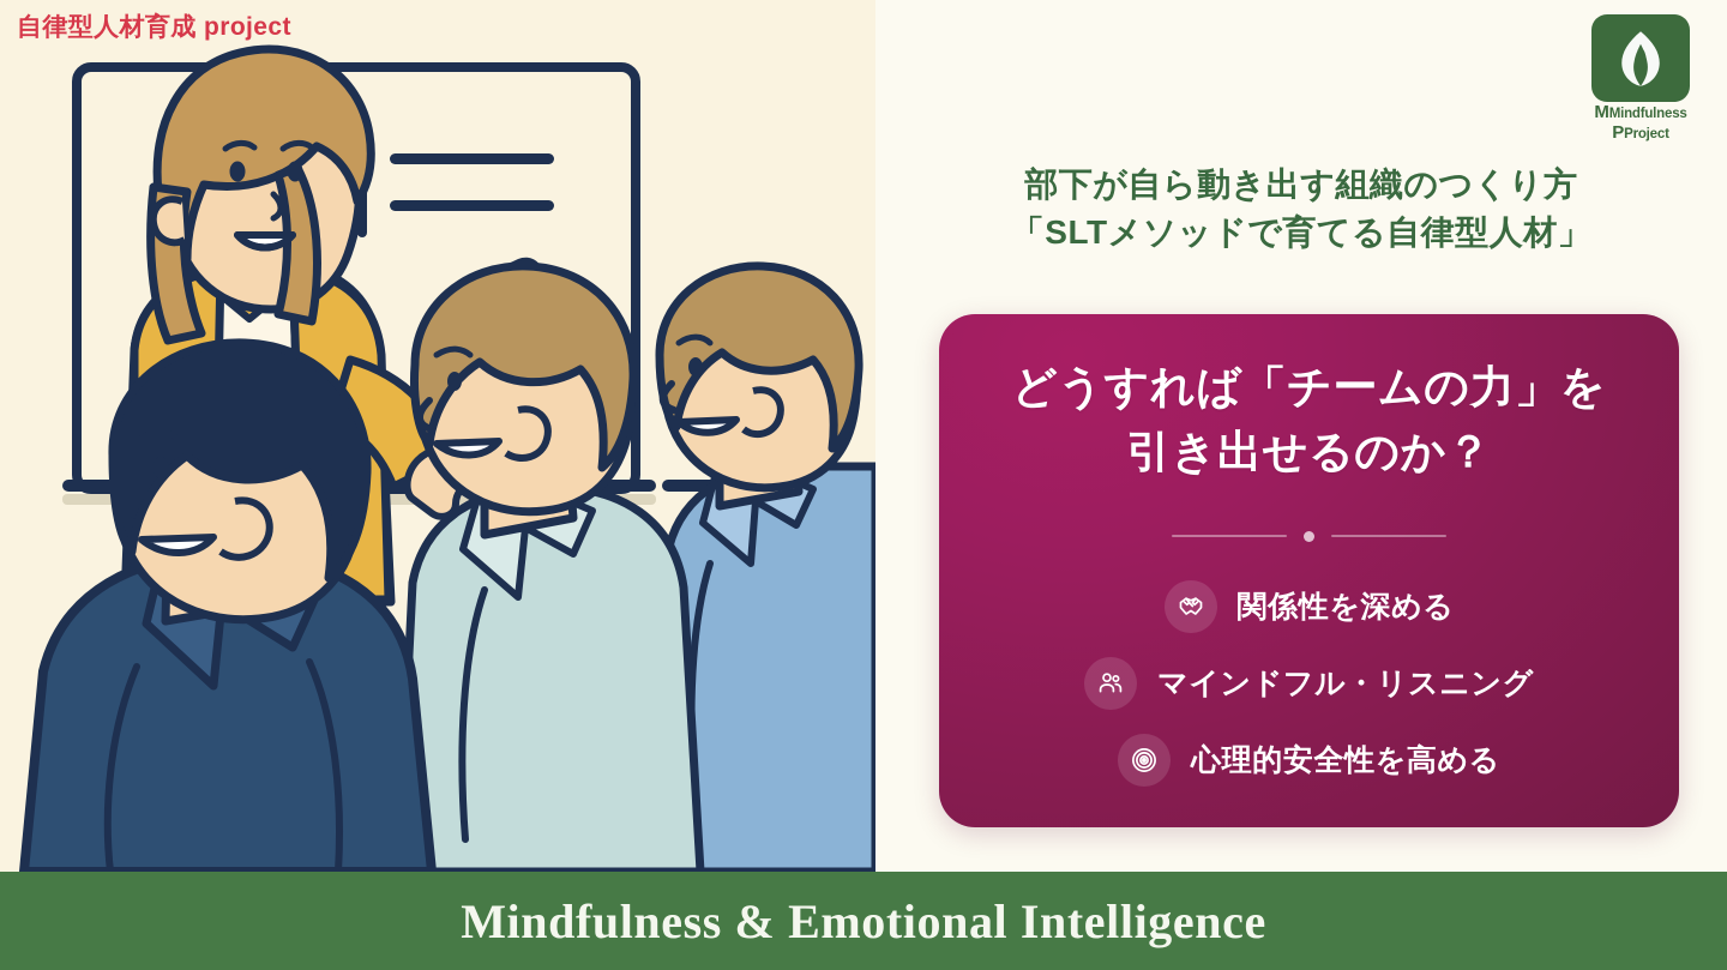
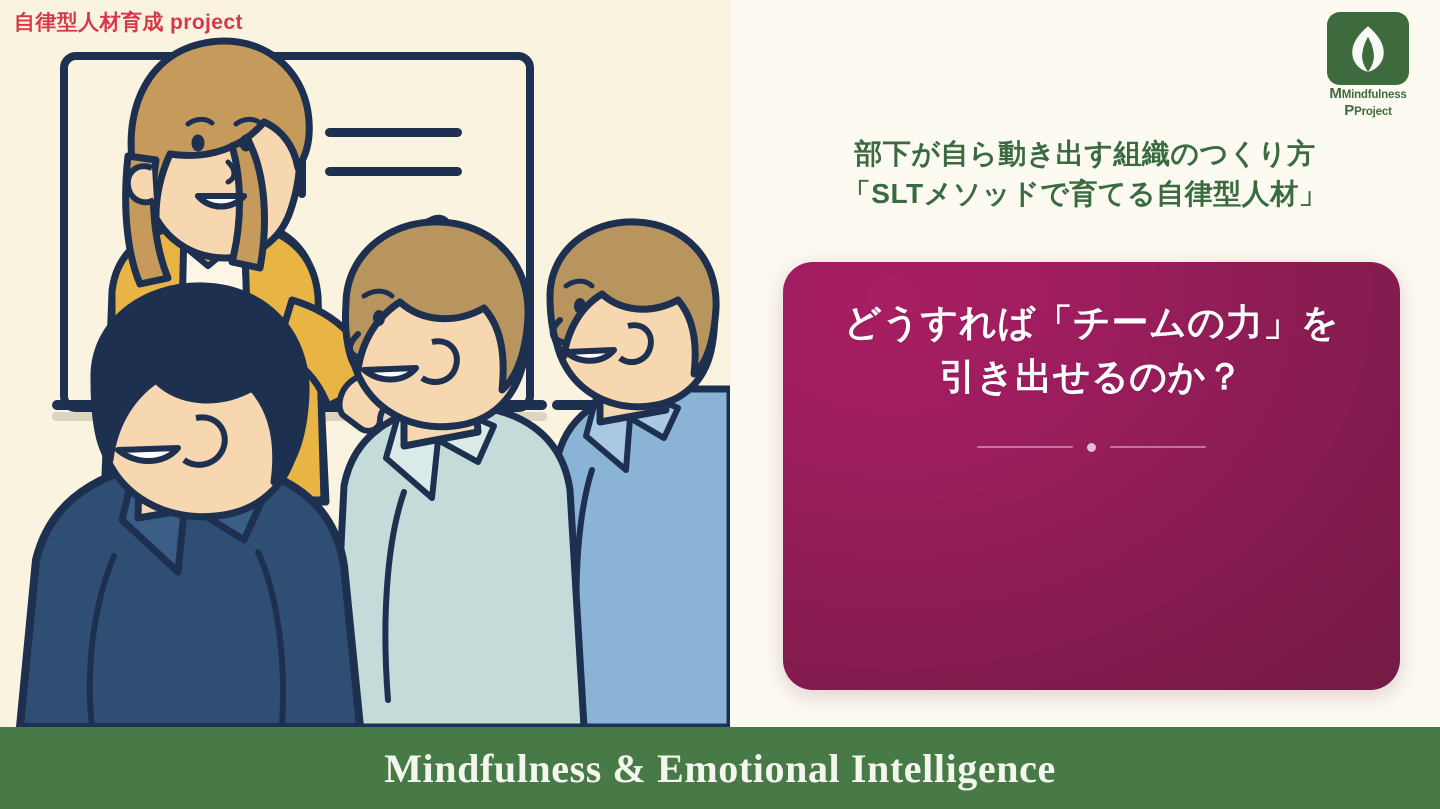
  自律型人材育成 project
  MMindfulness
  PProject
  部下が自ら動き出す組織のつくり方
  「SLTメソッドで育てる自律型人材」
  どうすれば「チームの力」を
  引き出せるのか？
- 関係性を深める
- マインドフル・リスニング
- 心理的安全性を高める
  Mindfulness & Emotional Intelligence
